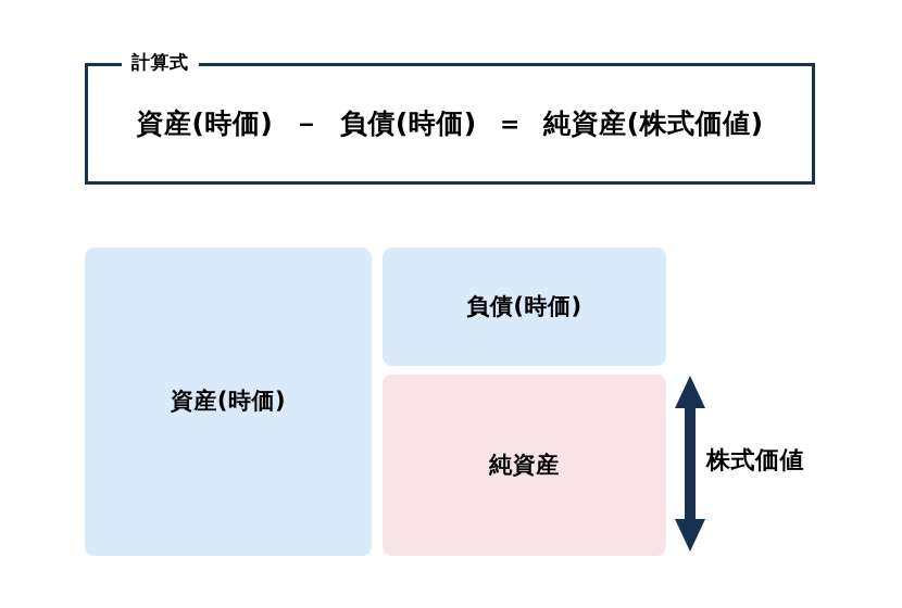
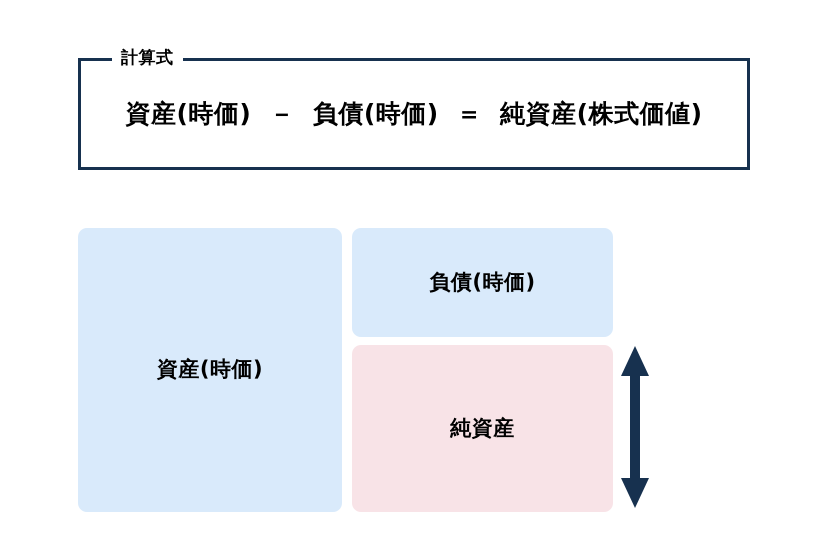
  計算式
  資産(時価)
  －
  負債(時価)
  ＝
  純資産(株式価値)
  資産(時価)
  負債(時価)
  純資産
- 株式価値
